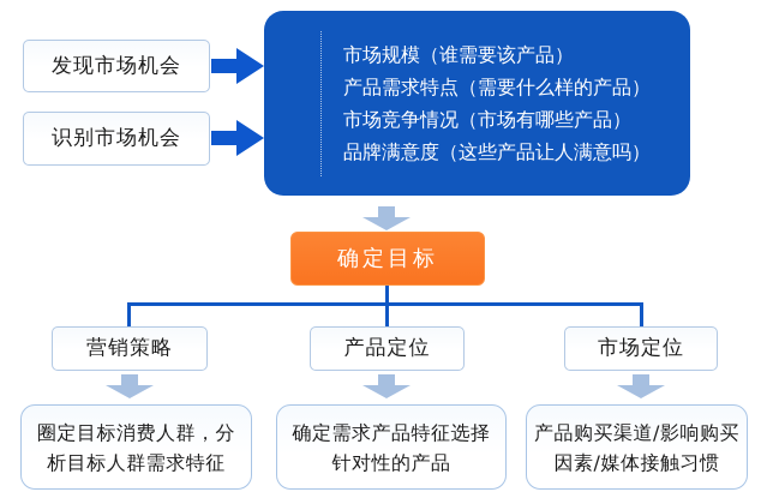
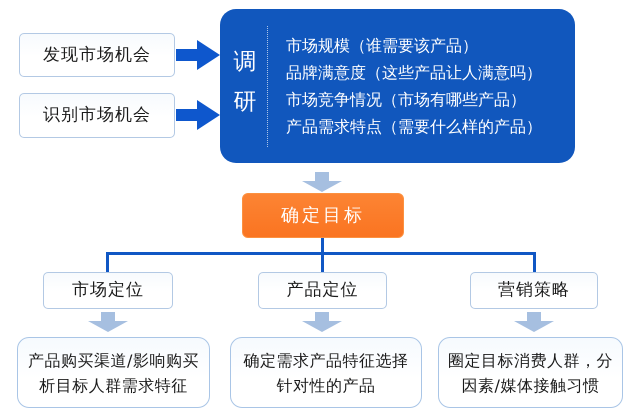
  发现市场机会
  识别市场机会
+ 调研
  市场规模（谁需要该产品）
- 产品需求特点（需要什么样的产品）
+ 品牌满意度（这些产品让人满意吗）
  市场竞争情况（市场有哪些产品）
- 品牌满意度（这些产品让人满意吗）
+ 产品需求特点（需要什么样的产品）
  确定目标
- 营销策略
+ 市场定位
  产品定位
- 市场定位
+ 营销策略
- 圈定目标消费人群，分
+ 产品购买渠道/影响购买
  析目标人群需求特征
  确定需求产品特征选择
  针对性的产品
- 产品购买渠道/影响购买
+ 圈定目标消费人群，分
  因素/媒体接触习惯
